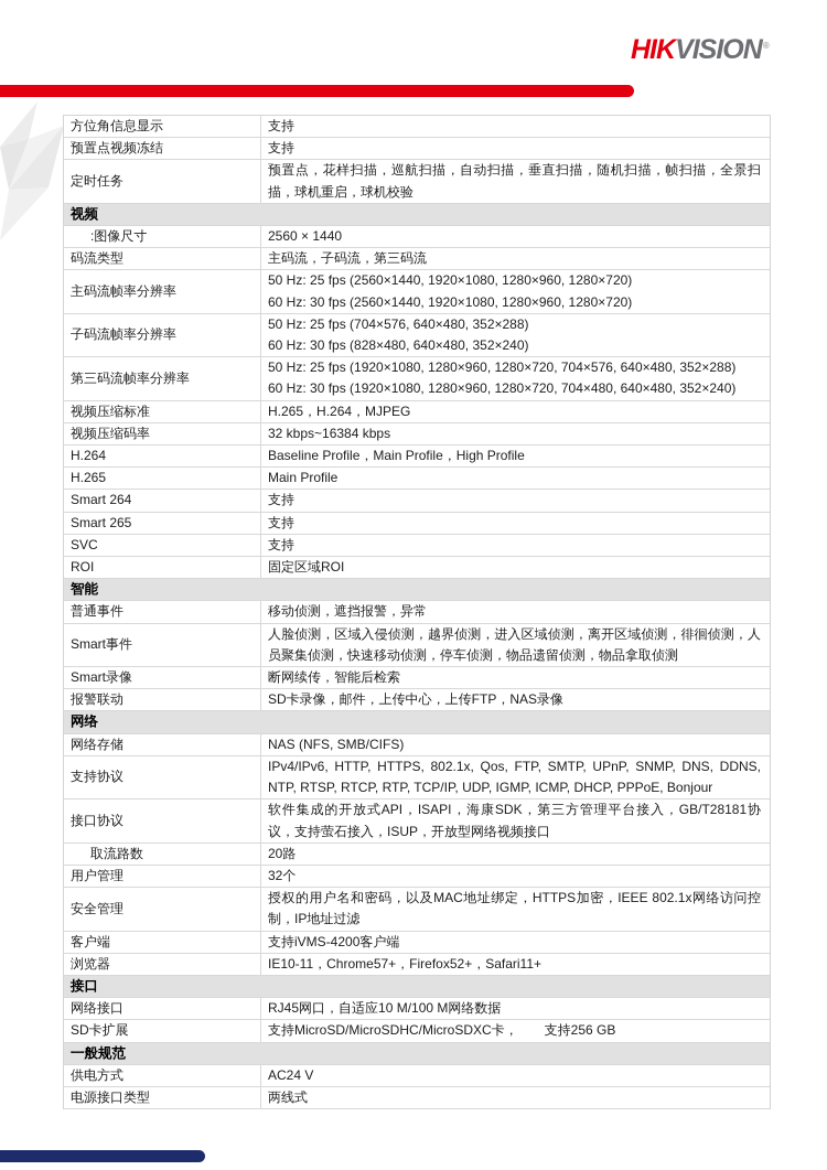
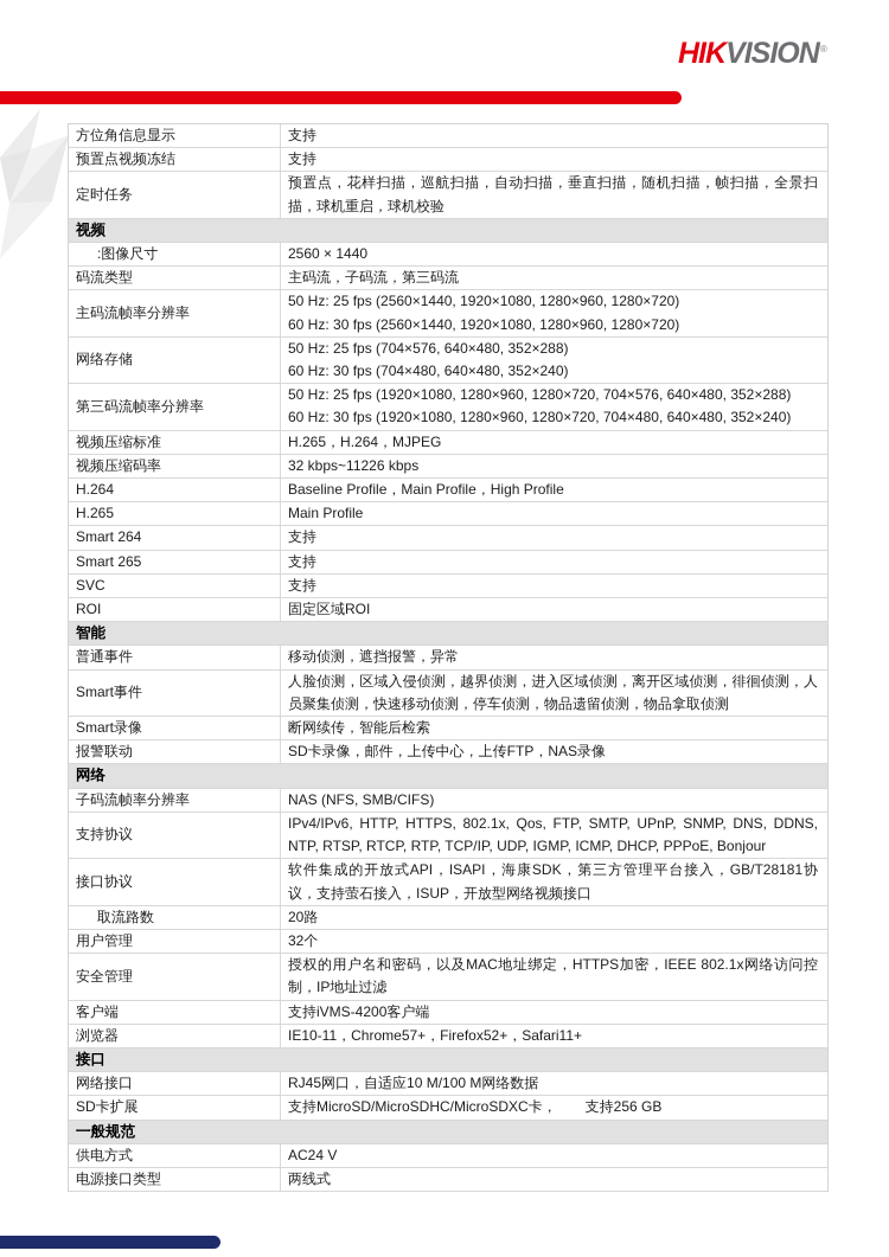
  HIKVISION®
  方位角信息显示
  支持
  预置点视频冻结
  支持
  定时任务
  预置点，花样扫描，巡航扫描，自动扫描，垂直扫描，随机扫描，帧扫描，全景扫描，球机重启，球机校验
  视频
  :图像尺寸
  2560 × 1440
  码流类型
  主码流，子码流，第三码流
  主码流帧率分辨率
  50 Hz: 25 fps (2560×1440, 1920×1080, 1280×960, 1280×720)
  60 Hz: 30 fps (2560×1440, 1920×1080, 1280×960, 1280×720)
- 子码流帧率分辨率
+ 网络存储
  50 Hz: 25 fps (704×576, 640×480, 352×288)
- 60 Hz: 30 fps (828×480, 640×480, 352×240)
+ 60 Hz: 30 fps (704×480, 640×480, 352×240)
  第三码流帧率分辨率
  50 Hz: 25 fps (1920×1080, 1280×960, 1280×720, 704×576, 640×480, 352×288)
  60 Hz: 30 fps (1920×1080, 1280×960, 1280×720, 704×480, 640×480, 352×240)
  视频压缩标准
  H.265，H.264，MJPEG
  视频压缩码率
- 32 kbps~16384 kbps
+ 32 kbps~11226 kbps
  H.264
  Baseline Profile，Main Profile，High Profile
  H.265
  Main Profile
  Smart 264
  支持
  Smart 265
  支持
  SVC
  支持
  ROI
  固定区域ROI
  智能
  普通事件
  移动侦测，遮挡报警，异常
  Smart事件
  人脸侦测，区域入侵侦测，越界侦测，进入区域侦测，离开区域侦测，徘徊侦测，人员聚集侦测，快速移动侦测，停车侦测，物品遗留侦测，物品拿取侦测
  Smart录像
  断网续传，智能后检索
  报警联动
  SD卡录像，邮件，上传中心，上传FTP，NAS录像
  网络
- 网络存储
+ 子码流帧率分辨率
  NAS (NFS, SMB/CIFS)
  支持协议
  IPv4/IPv6, HTTP, HTTPS, 802.1x, Qos, FTP, SMTP, UPnP, SNMP, DNS, DDNS, NTP, RTSP, RTCP, RTP, TCP/IP, UDP, IGMP, ICMP, DHCP, PPPoE, Bonjour
  接口协议
  软件集成的开放式API，ISAPI，海康SDK，第三方管理平台接入，GB/T28181协议，支持萤石接入，ISUP，开放型网络视频接口
  取流路数
  20路
  用户管理
  32个
  安全管理
  授权的用户名和密码，以及MAC地址绑定，HTTPS加密，IEEE 802.1x网络访问控制，IP地址过滤
  客户端
  支持iVMS-4200客户端
  浏览器
  IE10-11，Chrome57+，Firefox52+，Safari11+
  接口
  网络接口
  RJ45网口，自适应10 M/100 M网络数据
  SD卡扩展
  支持MicroSD/MicroSDHC/MicroSDXC卡， 支持256 GB
  一般规范
  供电方式
  AC24 V
  电源接口类型
  两线式
